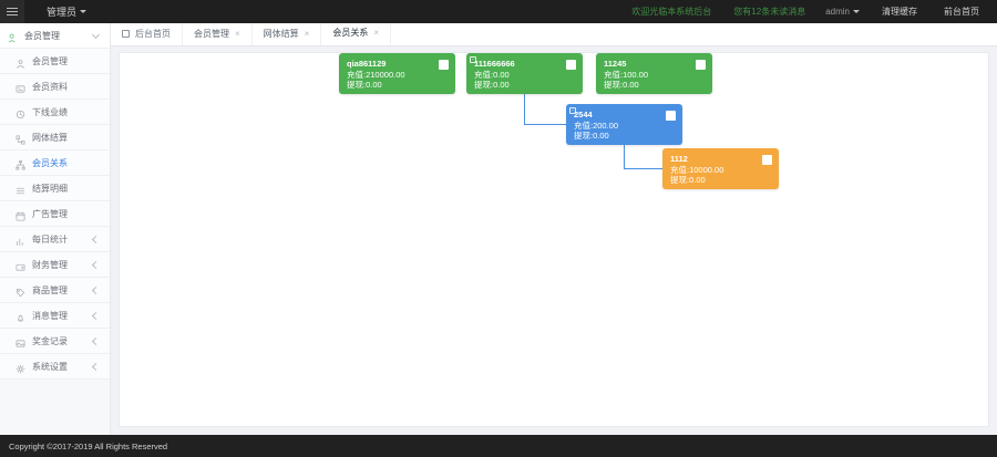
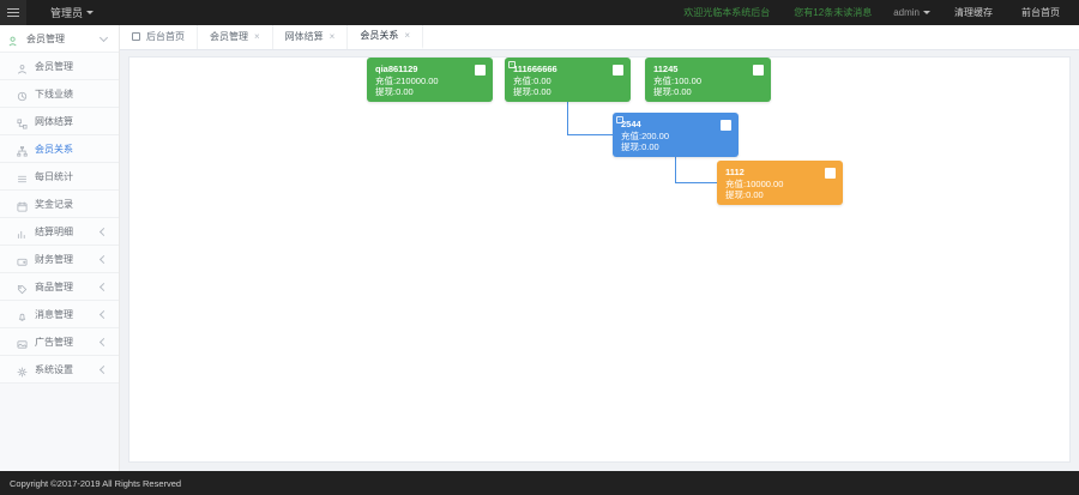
  管理员
  欢迎光临本系统后台
  您有12条未读消息
  admin
  清理缓存
  前台首页
  会员管理
  会员管理
- 会员资料
  下线业绩
  网体结算
  会员关系
- 结算明细
+ 每日统计
- 广告管理
+ 奖金记录
- 每日统计
+ 结算明细
  财务管理
  商品管理
  消息管理
- 奖金记录
+ 广告管理
  系统设置
  后台首页
  会员管理
  ×
  网体结算
  ×
  会员关系
  ×
  qia861129
  充值:210000.00
  提现:0.00
  111666666
  充值:0.00
  提现:0.00
  11245
  充值:100.00
  提现:0.00
  2544
  充值:200.00
  提现:0.00
  1112
  充值:10000.00
  提现:0.00
  Copyright ©2017-2019 All Rights Reserved
